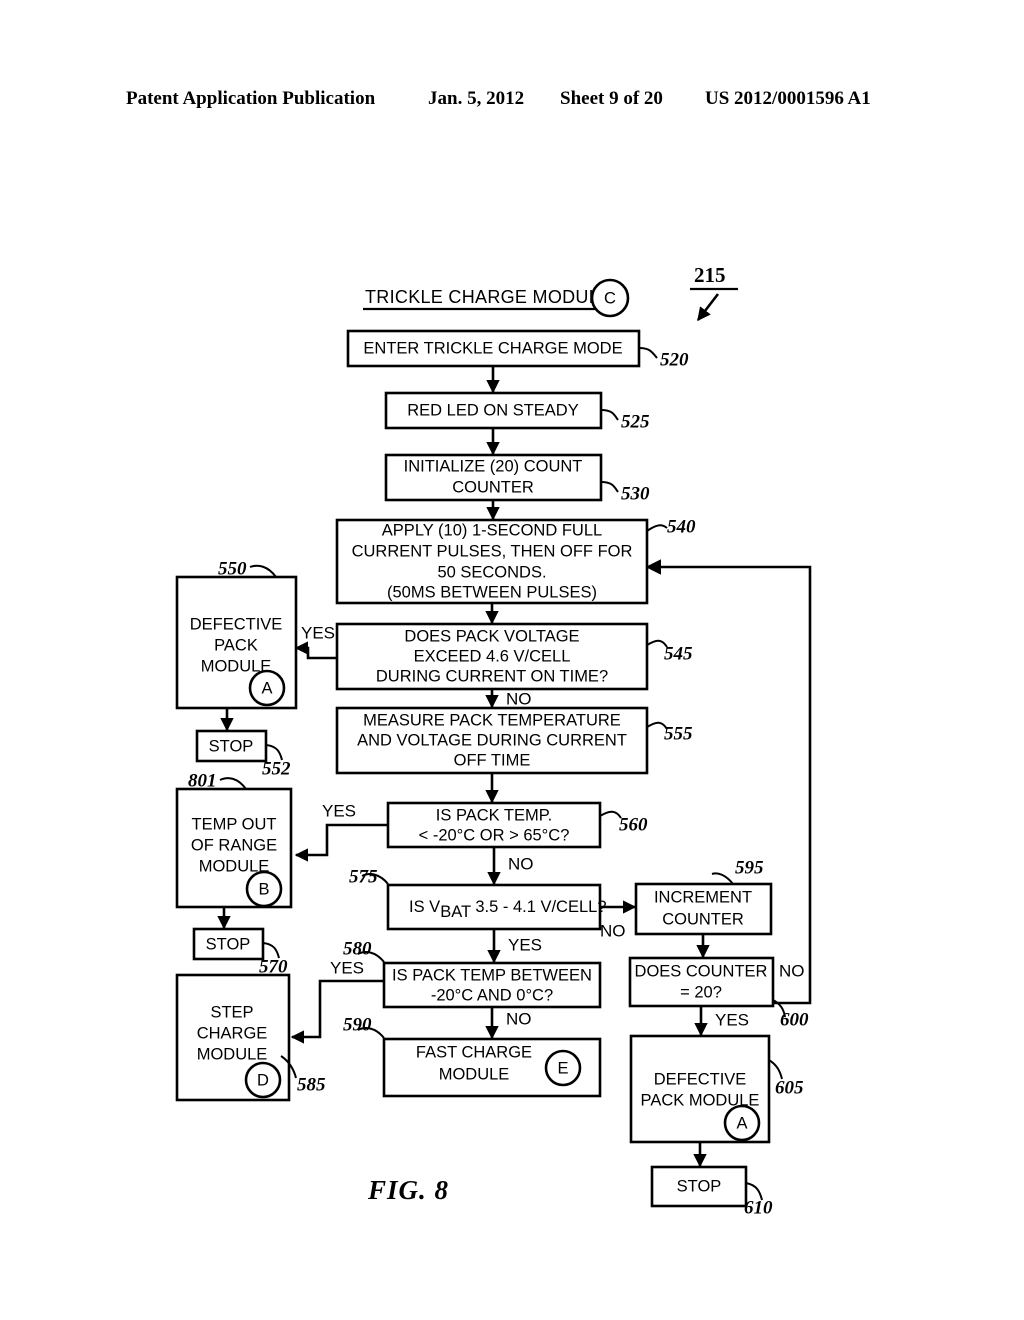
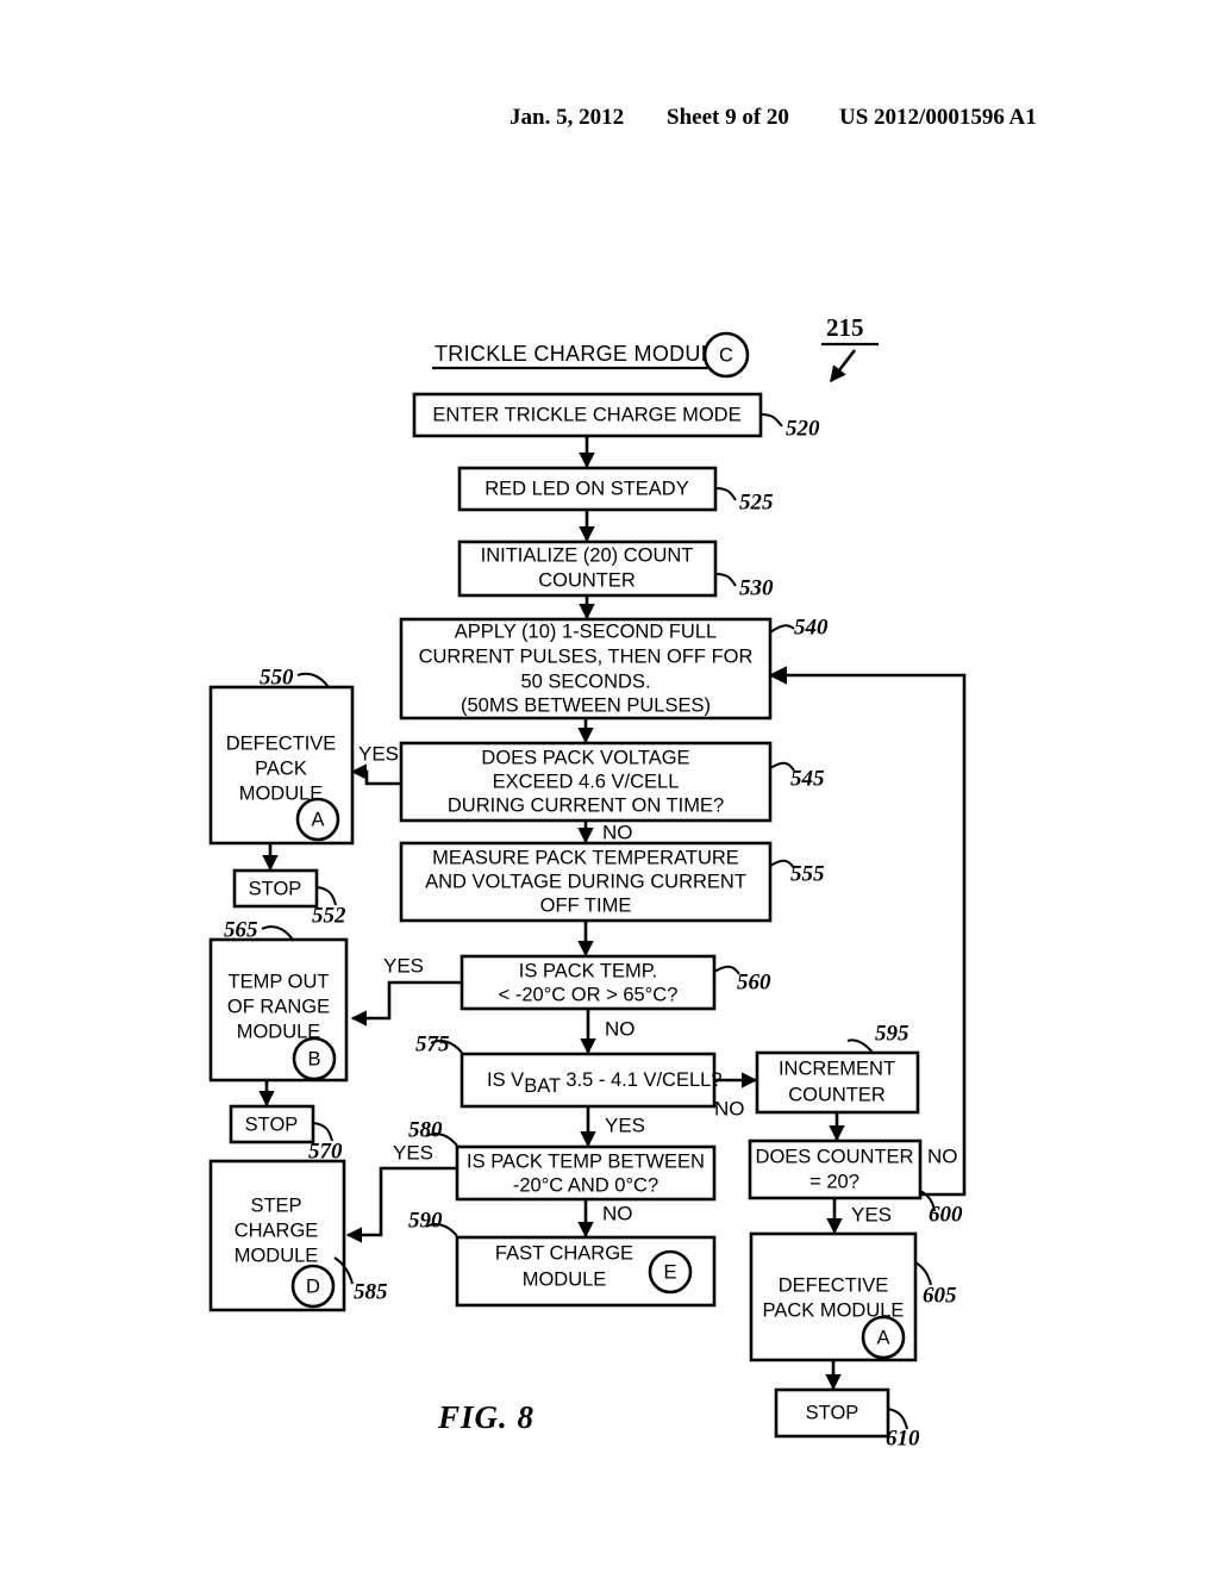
- Patent Application Publication
  Jan. 5, 2012
  Sheet 9 of 20
  US 2012/0001596 A1
  215
  TRICKLE CHARGE MODU
  C
  ENTER TRICKLE CHARGE MODE
  520
  RED LED ON STEADY
  525
  INITIALIZE (20) COUNT
  COUNTER
  530
  APPLY (10) 1-SECOND FULL
  CURRENT PULSES, THEN OFF FOR
  50 SECONDS.
  (50MS BETWEEN PULSES)
  540
  DOES PACK VOLTAGE
  EXCEED 4.6 V/CELL
  DURING CURRENT ON TIME?
  545
  YES
  NO
  DEFECTIVE
  PACK
  MODULE
  A
  550
  STOP
  552
  MEASURE PACK TEMPERATURE
  AND VOLTAGE DURING CURRENT
  OFF TIME
  555
  IS PACK TEMP.
  < -20°C OR > 65°C?
  560
  YES
  NO
  TEMP OUT
  OF RANGE
  MODULE
  B
- 801
+ 565
  STOP
  570
  IS VBAT 3.5 - 4.1 V/CELL
  575
  NO
  YES
  IS PACK TEMP BETWEEN
  -20°C AND 0°C?
  580
  YES
  NO
  STEP
  CHARGE
  MODULE
  D
  585
  FAST CHARGE
  MODULE
  E
  590
  INCREMENT
  COUNTER
  595
  DOES COUNTER
  = 20?
  600
  NO
  YES
  DEFECTIVE
  PACK MODULE
  A
  605
  STOP
  610
  FIG. 8
